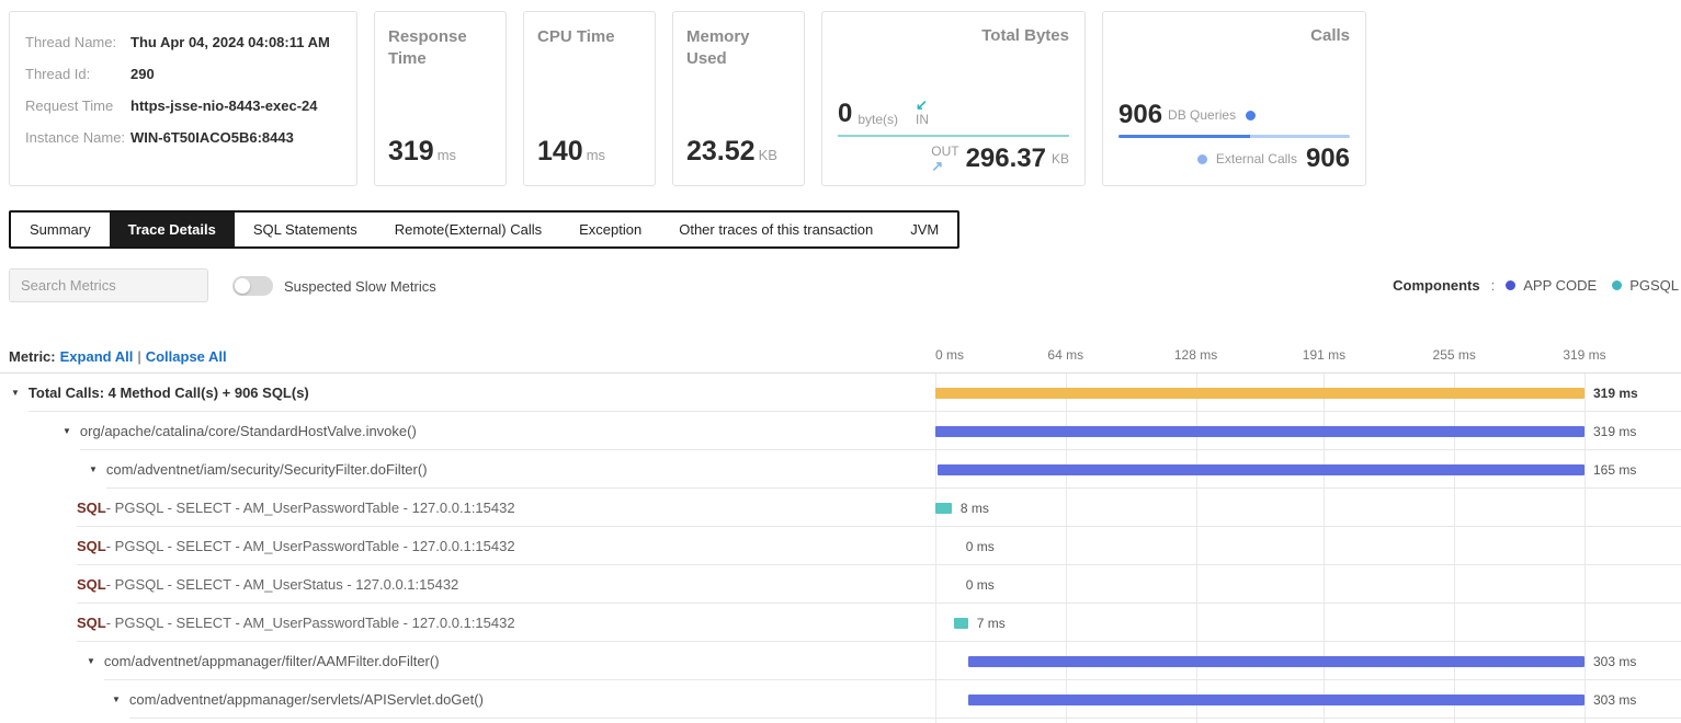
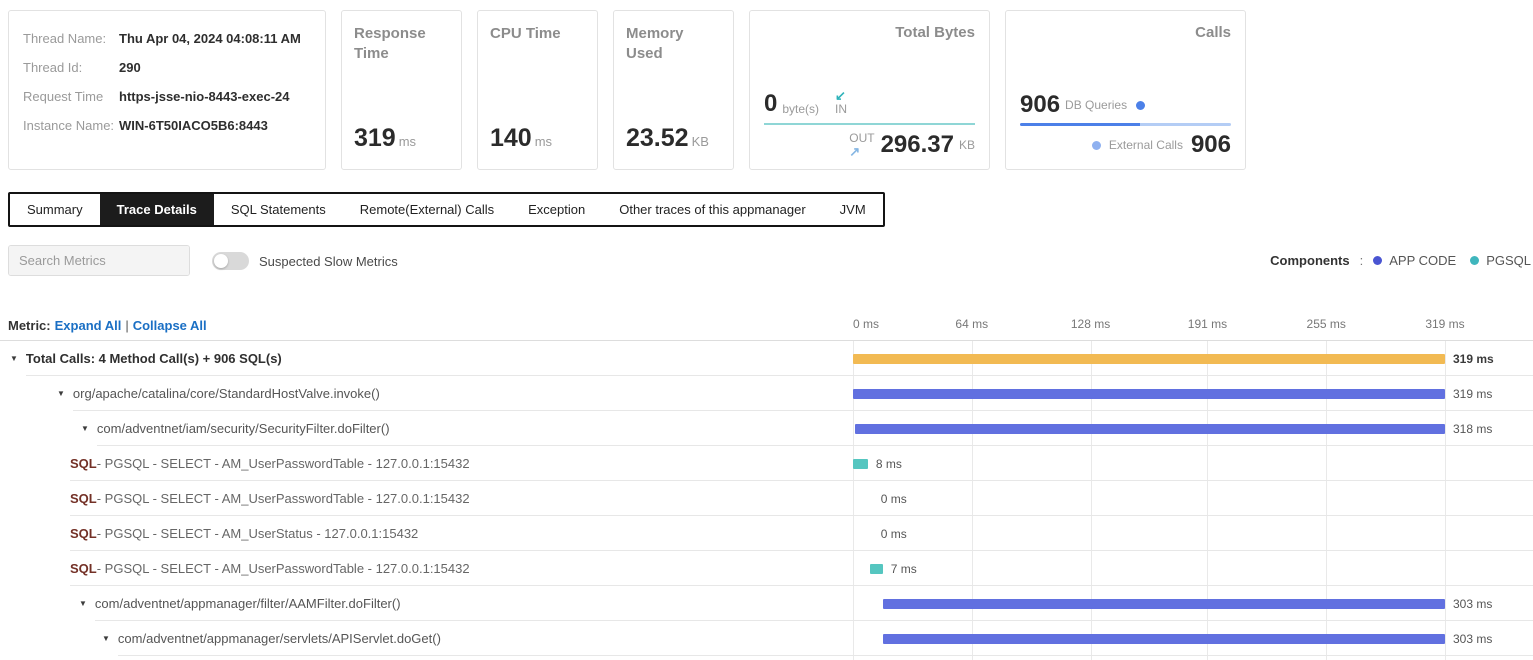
  Thread Name:
  Thu Apr 04, 2024 04:08:11 AM
  Thread Id:
  290
  Request Time
  https-jsse-nio-8443-exec-24
  Instance Name:
  WIN-6T50IACO5B6:8443
  Response Time
  319 ms
  CPU Time
  140 ms
  Memory Used
  23.52 KB
  Total Bytes
  0
  byte(s)
  ↙
  IN
  OUT
  ↗
  296.37
  KB
  Calls
  906
  DB Queries
  External Calls
  906
  Summary
  Trace Details
  SQL Statements
  Remote(External) Calls
  Exception
- Other traces of this transaction
+ Other traces of this appmanager
  JVM
  Search Metrics
  Suspected Slow Metrics
  Components
  :
  APP CODE
  PGSQL
  Metric:
  Expand All
  |
  Collapse All
  0 ms
  64 ms
  128 ms
  191 ms
  255 ms
  319 ms
  ▼
  Total Calls: 4 Method Call(s) + 906 SQL(s)
  319 ms
  ▼
  org/apache/catalina/core/StandardHostValve.invoke()
  319 ms
  ▼
  com/adventnet/iam/security/SecurityFilter.doFilter()
- 165 ms
+ 318 ms
  SQL
  - PGSQL - SELECT - AM_UserPasswordTable - 127.0.0.1:15432
  8 ms
  SQL
  - PGSQL - SELECT - AM_UserPasswordTable - 127.0.0.1:15432
  0 ms
  SQL
  - PGSQL - SELECT - AM_UserStatus - 127.0.0.1:15432
  0 ms
  SQL
  - PGSQL - SELECT - AM_UserPasswordTable - 127.0.0.1:15432
  7 ms
  ▼
  com/adventnet/appmanager/filter/AAMFilter.doFilter()
  303 ms
  ▼
  com/adventnet/appmanager/servlets/APIServlet.doGet()
  303 ms
